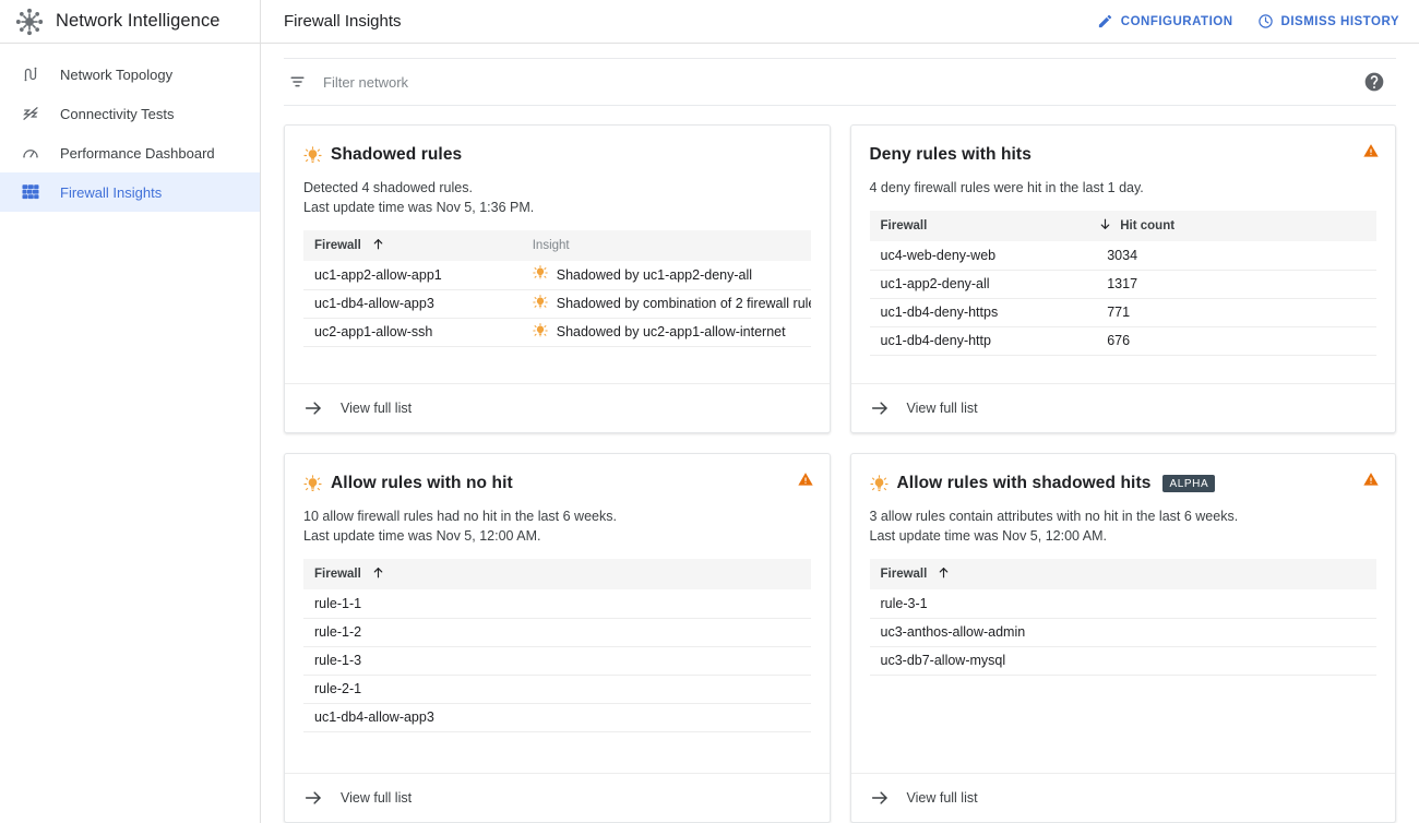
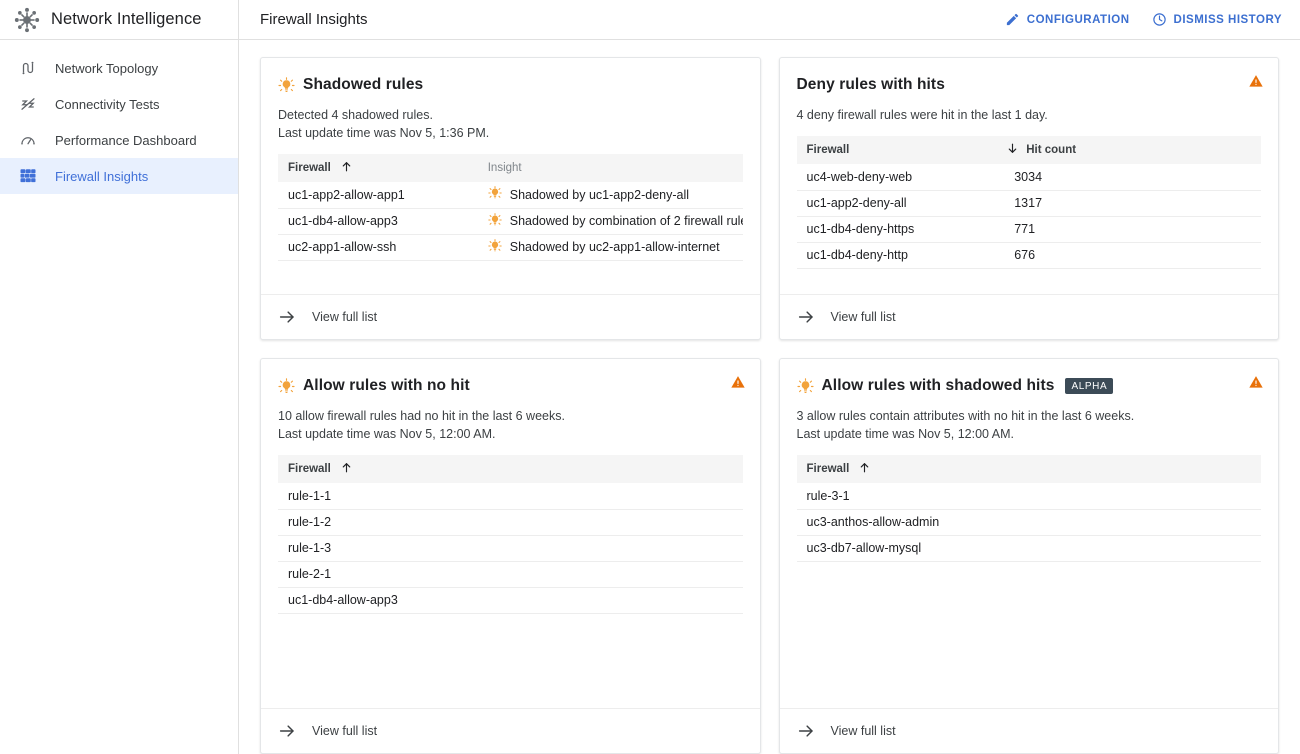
  Network Intelligence
  Firewall Insights
  CONFIGURATION
  DISMISS HISTORY
  Network Topology
  Connectivity Tests
  Performance Dashboard
  Firewall Insights
- Filter network
  Shadowed rules
  Detected 4 shadowed rules.
  Last update time was Nov 5, 1:36 PM.
  Firewall	Insight
  uc1-app2-allow-app1	Shadowed by uc1-app2-deny-all
  uc1-db4-allow-app3	Shadowed by combination of 2 firewall rul
  uc2-app1-allow-ssh	Shadowed by uc2-app1-allow-internet
  View full list
  Deny rules with hits
  4 deny firewall rules were hit in the last 1 day.
  Firewall	Hit count
  uc4-web-deny-web	3034
  uc1-app2-deny-all	1317
  uc1-db4-deny-https	771
  uc1-db4-deny-http	676
  View full list
  Allow rules with no hit
  10 allow firewall rules had no hit in the last 6 weeks.
  Last update time was Nov 5, 12:00 AM.
  Firewall
  rule-1-1
  rule-1-2
  rule-1-3
  rule-2-1
  uc1-db4-allow-app3
  View full list
  Allow rules with shadowed hits
  ALPHA
  3 allow rules contain attributes with no hit in the last 6 weeks.
  Last update time was Nov 5, 12:00 AM.
  Firewall
  rule-3-1
  uc3-anthos-allow-admin
  uc3-db7-allow-mysql
  View full list
